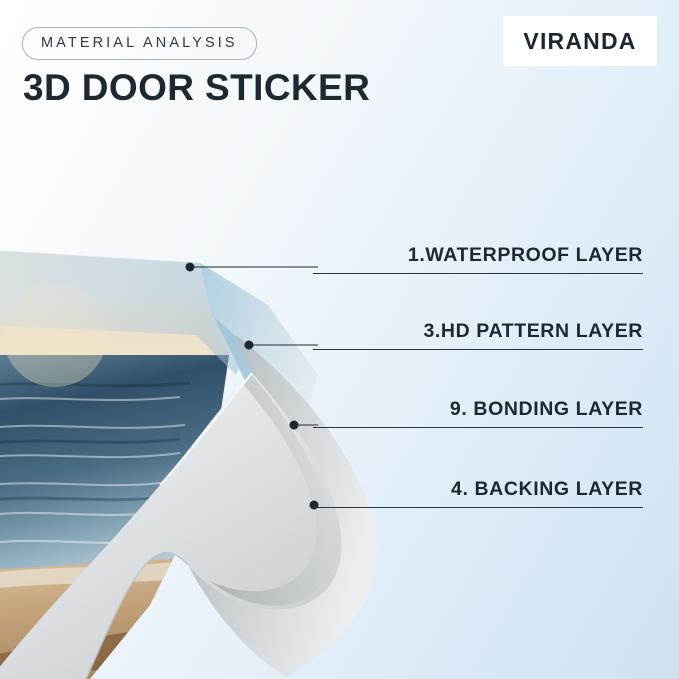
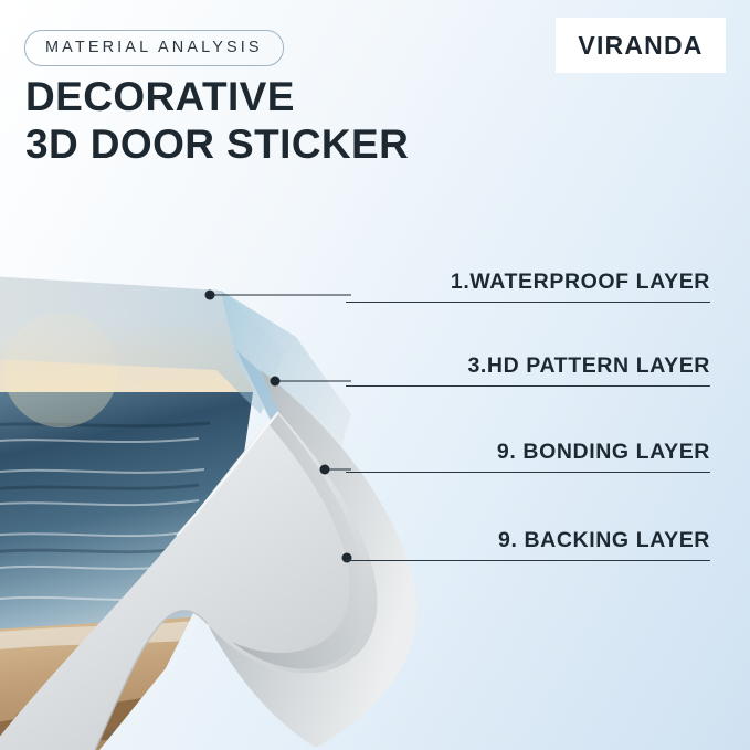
  MATERIAL ANALYSIS
+ DECORATIVE
  3D DOOR STICKER
  VIRANDA
  1.WATERPROOF LAYER
  3.HD PATTERN LAYER
  9. BONDING LAYER
- 4. BACKING LAYER
+ 9. BACKING LAYER
